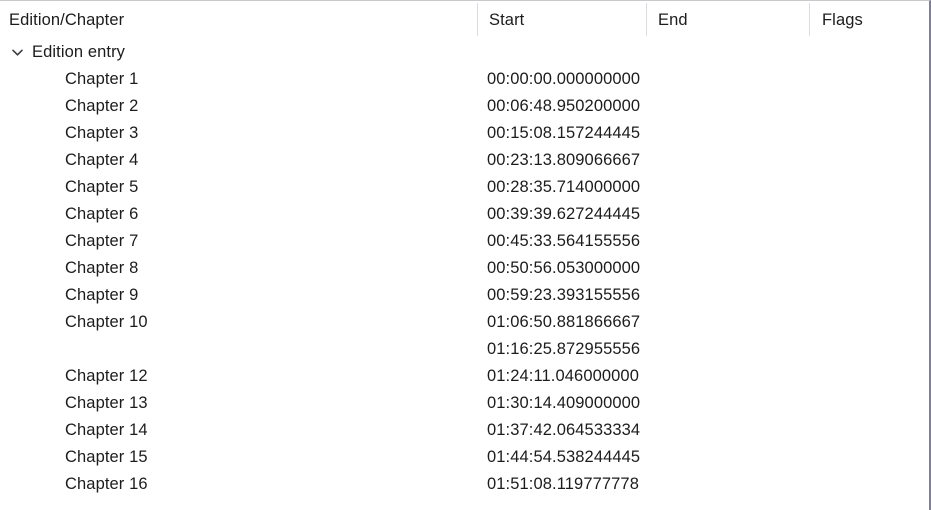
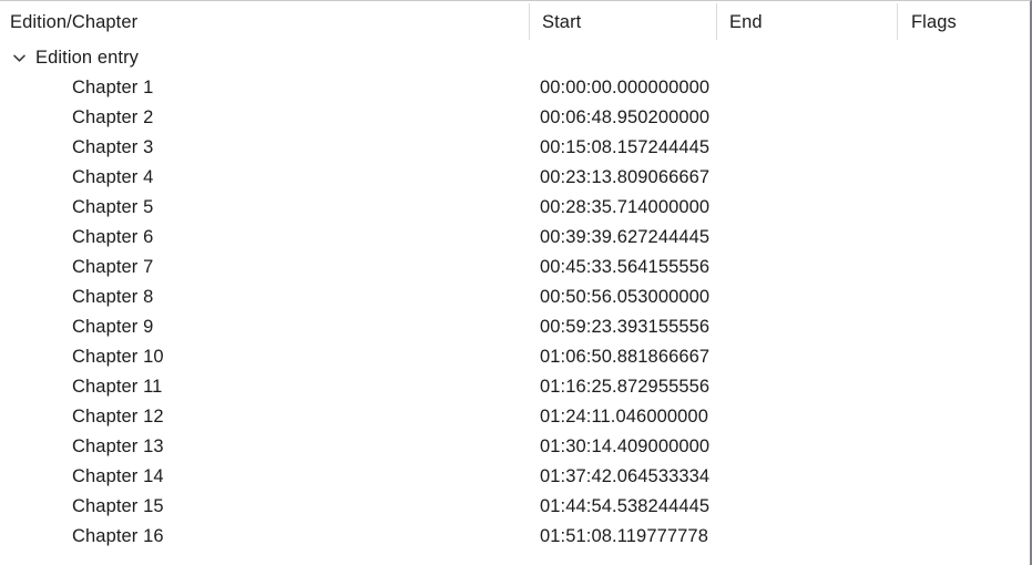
  Edition/Chapter
  Start
  End
  Flags
  Edition entry
  Chapter 1
  00:00:00.000000000
  Chapter 2
  00:06:48.950200000
  Chapter 3
  00:15:08.157244445
  Chapter 4
  00:23:13.809066667
  Chapter 5
  00:28:35.714000000
  Chapter 6
  00:39:39.627244445
  Chapter 7
  00:45:33.564155556
  Chapter 8
  00:50:56.053000000
  Chapter 9
  00:59:23.393155556
  Chapter 10
  01:06:50.881866667
+ Chapter 11
  01:16:25.872955556
  Chapter 12
  01:24:11.046000000
  Chapter 13
  01:30:14.409000000
  Chapter 14
  01:37:42.064533334
  Chapter 15
  01:44:54.538244445
  Chapter 16
  01:51:08.119777778
